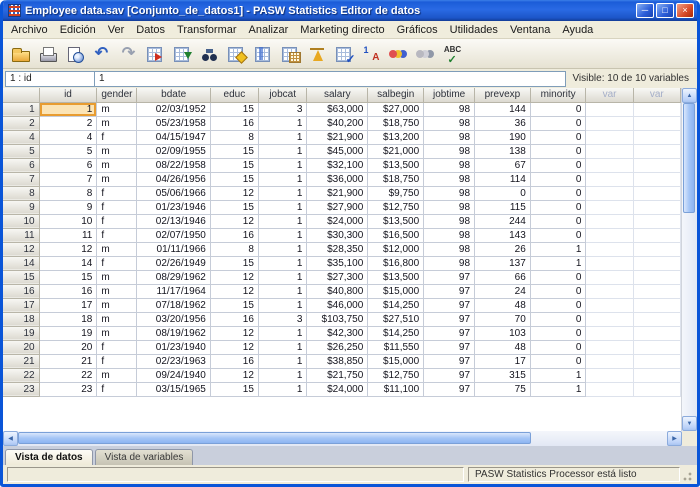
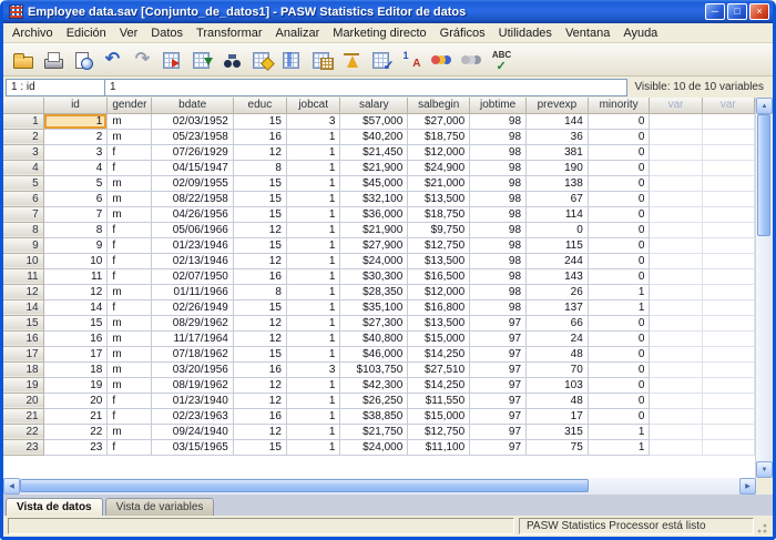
  Employee data.sav [Conjunto_de_datos1] - PASW Statistics Editor de datos
  ─
  □
  ×
  Archivo
  Edición
  Ver
  Datos
  Transformar
  Analizar
  Marketing directo
  Gráficos
  Utilidades
  Ventana
  Ayuda
  1 : id
  1
  Visible: 10 de 10 variables
  	id	gender	bdate	educ	jobcat	salary	salbegin	jobtime	prevexp	minority	var	var
- 1	1	m	02/03/1952	15	3	$63,000	$27,000	98	144	0
+ 1	1	m	02/03/1952	15	3	$57,000	$27,000	98	144	0
  2	2	m	05/23/1958	16	1	$40,200	$18,750	98	36	0
+ 3	3	f	07/26/1929	12	1	$21,450	$12,000	98	381	0
- 4	4	f	04/15/1947	8	1	$21,900	$13,200	98	190	0
+ 4	4	f	04/15/1947	8	1	$21,900	$24,900	98	190	0
  5	5	m	02/09/1955	15	1	$45,000	$21,000	98	138	0
  6	6	m	08/22/1958	15	1	$32,100	$13,500	98	67	0
  7	7	m	04/26/1956	15	1	$36,000	$18,750	98	114	0
  8	8	f	05/06/1966	12	1	$21,900	$9,750	98	0	0
  9	9	f	01/23/1946	15	1	$27,900	$12,750	98	115	0
  10	10	f	02/13/1946	12	1	$24,000	$13,500	98	244	0
  11	11	f	02/07/1950	16	1	$30,300	$16,500	98	143	0
  12	12	m	01/11/1966	8	1	$28,350	$12,000	98	26	1
  14	14	f	02/26/1949	15	1	$35,100	$16,800	98	137	1
  15	15	m	08/29/1962	12	1	$27,300	$13,500	97	66	0
  16	16	m	11/17/1964	12	1	$40,800	$15,000	97	24	0
  17	17	m	07/18/1962	15	1	$46,000	$14,250	97	48	0
  18	18	m	03/20/1956	16	3	$103,750	$27,510	97	70	0
  19	19	m	08/19/1962	12	1	$42,300	$14,250	97	103	0
  20	20	f	01/23/1940	12	1	$26,250	$11,550	97	48	0
  21	21	f	02/23/1963	16	1	$38,850	$15,000	97	17	0
  22	22	m	09/24/1940	12	1	$21,750	$12,750	97	315	1
  23	23	f	03/15/1965	15	1	$24,000	$11,100	97	75	1
  Vista de datos
  Vista de variables
  PASW Statistics Processor está listo
